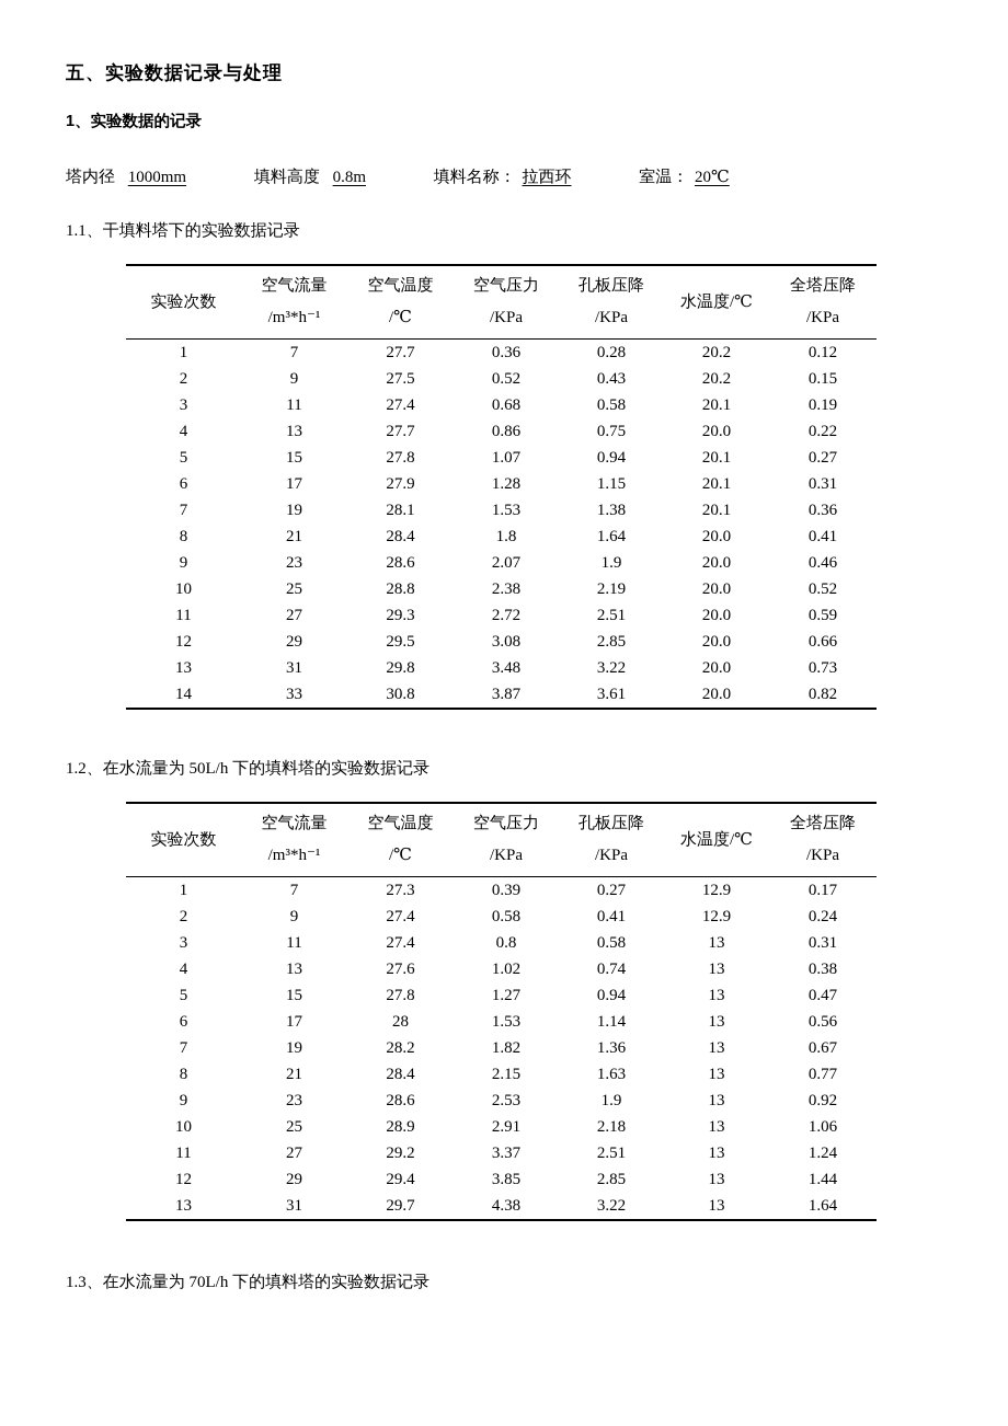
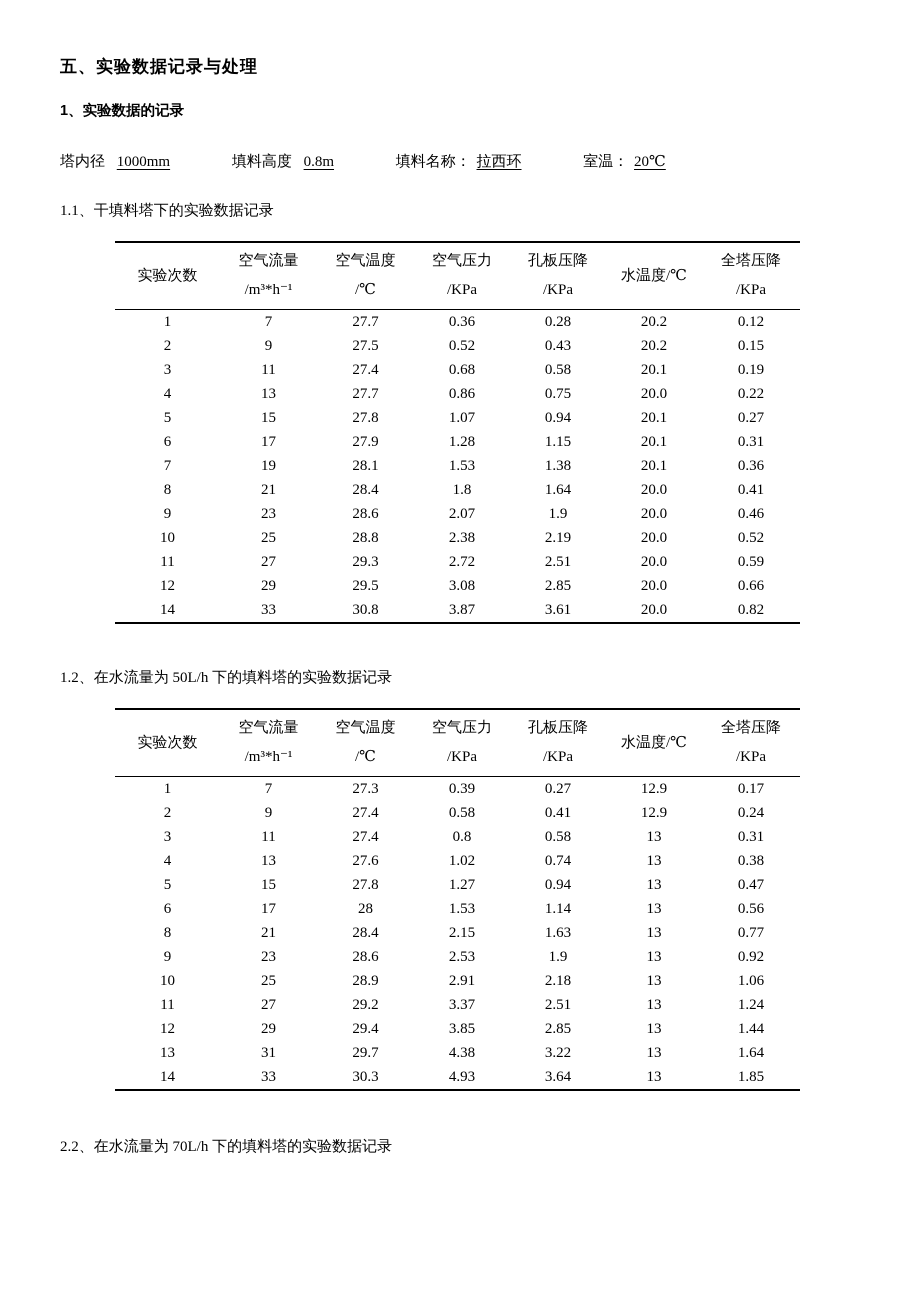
  五、实验数据记录与处理
  1、实验数据的记录
  塔内径 1000mm 填料高度 0.8m 填料名称： 拉西环 室温： 20℃
  1.1、干填料塔下的实验数据记录
  实验次数	空气流量 /m³*h⁻¹	空气温度 /℃	空气压力 /KPa	孔板压降 /KPa	水温度/℃	全塔压降 /KPa
  1	7	27.7	0.36	0.28	20.2	0.12
  2	9	27.5	0.52	0.43	20.2	0.15
  3	11	27.4	0.68	0.58	20.1	0.19
  4	13	27.7	0.86	0.75	20.0	0.22
  5	15	27.8	1.07	0.94	20.1	0.27
  6	17	27.9	1.28	1.15	20.1	0.31
  7	19	28.1	1.53	1.38	20.1	0.36
  8	21	28.4	1.8	1.64	20.0	0.41
  9	23	28.6	2.07	1.9	20.0	0.46
  10	25	28.8	2.38	2.19	20.0	0.52
  11	27	29.3	2.72	2.51	20.0	0.59
  12	29	29.5	3.08	2.85	20.0	0.66
- 13	31	29.8	3.48	3.22	20.0	0.73
  14	33	30.8	3.87	3.61	20.0	0.82
  1.2、在水流量为 50L/h 下的填料塔的实验数据记录
  实验次数	空气流量 /m³*h⁻¹	空气温度 /℃	空气压力 /KPa	孔板压降 /KPa	水温度/℃	全塔压降 /KPa
  1	7	27.3	0.39	0.27	12.9	0.17
  2	9	27.4	0.58	0.41	12.9	0.24
  3	11	27.4	0.8	0.58	13	0.31
  4	13	27.6	1.02	0.74	13	0.38
  5	15	27.8	1.27	0.94	13	0.47
  6	17	28	1.53	1.14	13	0.56
- 7	19	28.2	1.82	1.36	13	0.67
  8	21	28.4	2.15	1.63	13	0.77
  9	23	28.6	2.53	1.9	13	0.92
  10	25	28.9	2.91	2.18	13	1.06
  11	27	29.2	3.37	2.51	13	1.24
  12	29	29.4	3.85	2.85	13	1.44
  13	31	29.7	4.38	3.22	13	1.64
+ 14	33	30.3	4.93	3.64	13	1.85
- 1.3、在水流量为 70L/h 下的填料塔的实验数据记录
+ 2.2、在水流量为 70L/h 下的填料塔的实验数据记录
